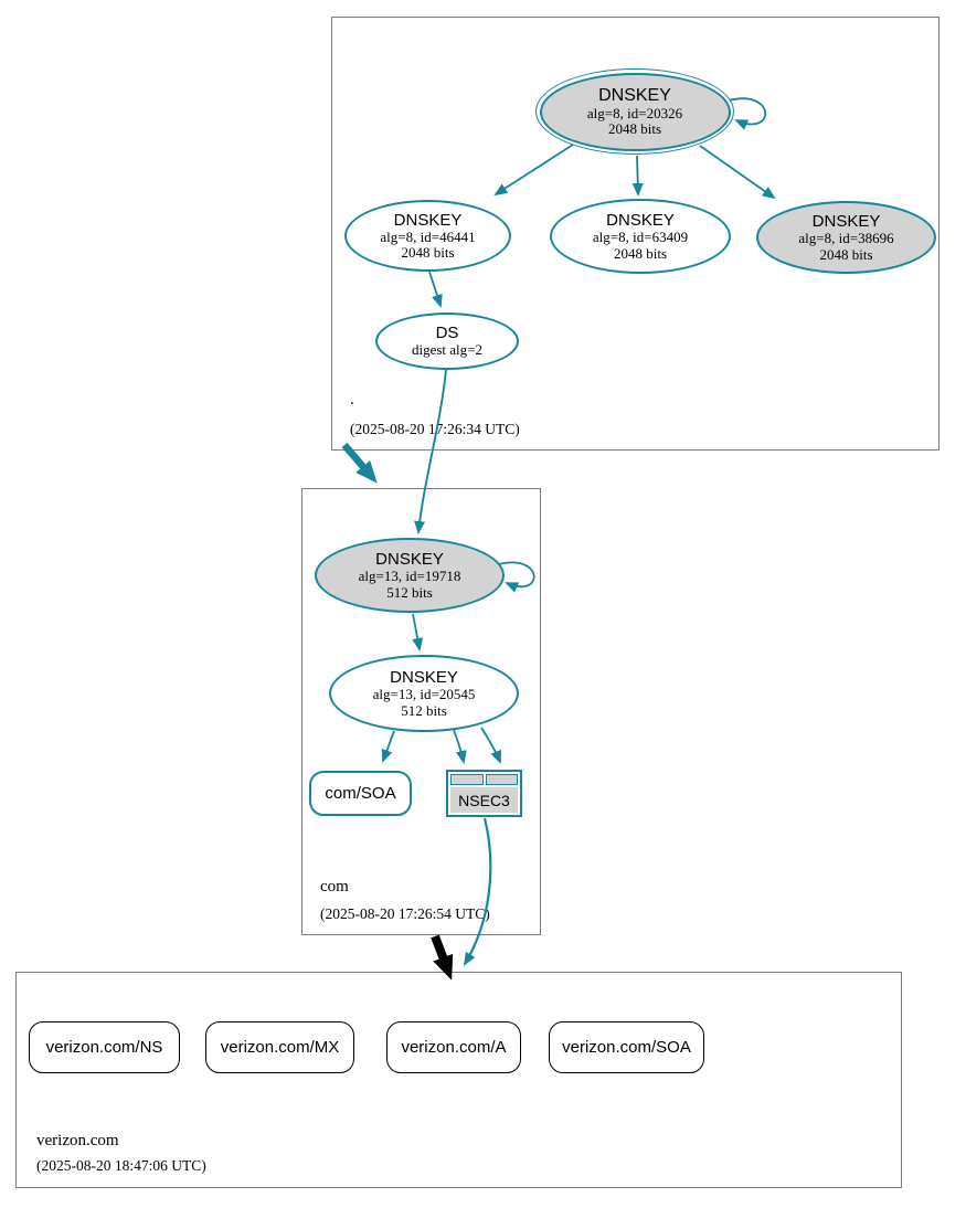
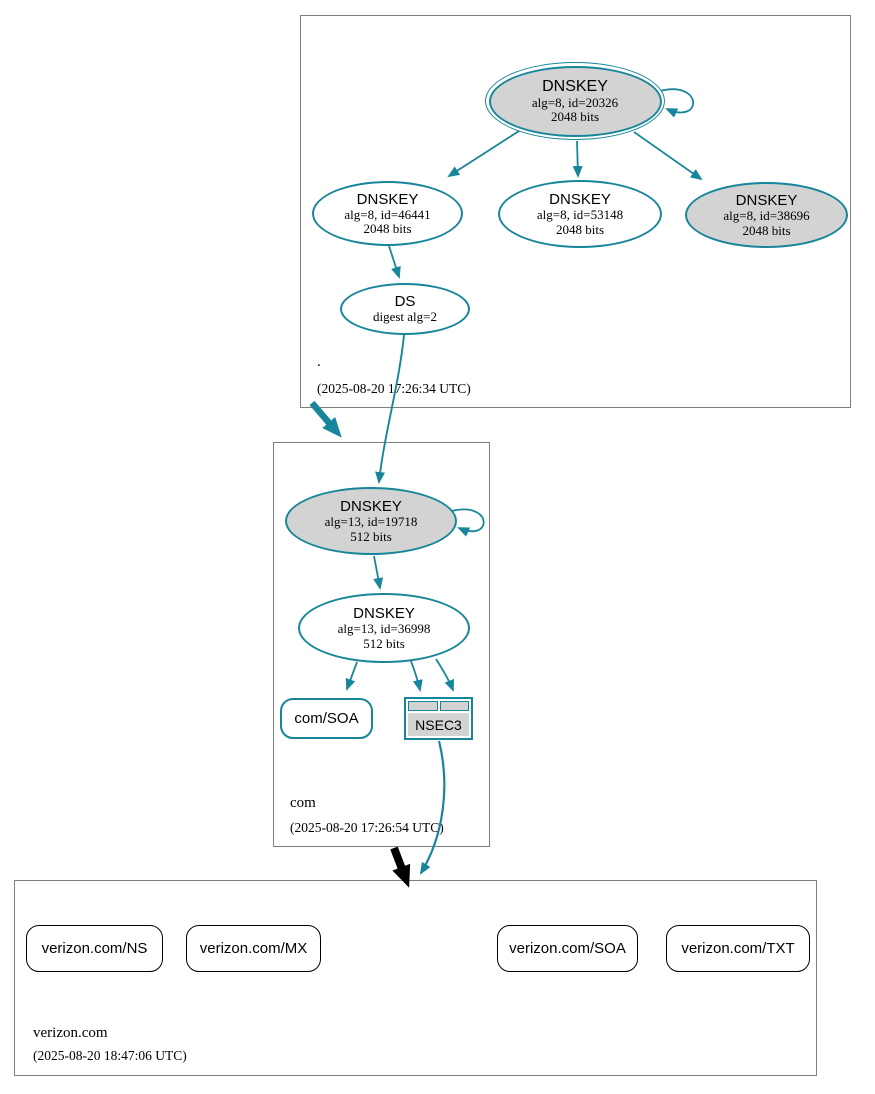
  .
  (2025-08-20 17:26:34 UTC)
  com
  (2025-08-20 17:26:54 UTC)
  verizon.com
  (2025-08-20 18:47:06 UTC)
  DNSKEY
  alg=8, id=20326
  2048 bits
  DNSKEY
  alg=8, id=46441
  2048 bits
  DNSKEY
- alg=8, id=63409
+ alg=8, id=53148
  2048 bits
  DNSKEY
  alg=8, id=38696
  2048 bits
  DS
  digest alg=2
  DNSKEY
  alg=13, id=19718
  512 bits
  DNSKEY
- alg=13, id=20545
+ alg=13, id=36998
  512 bits
  com/SOA
  NSEC3
  verizon.com/NS
  verizon.com/MX
- verizon.com/A
  verizon.com/SOA
+ verizon.com/TXT
